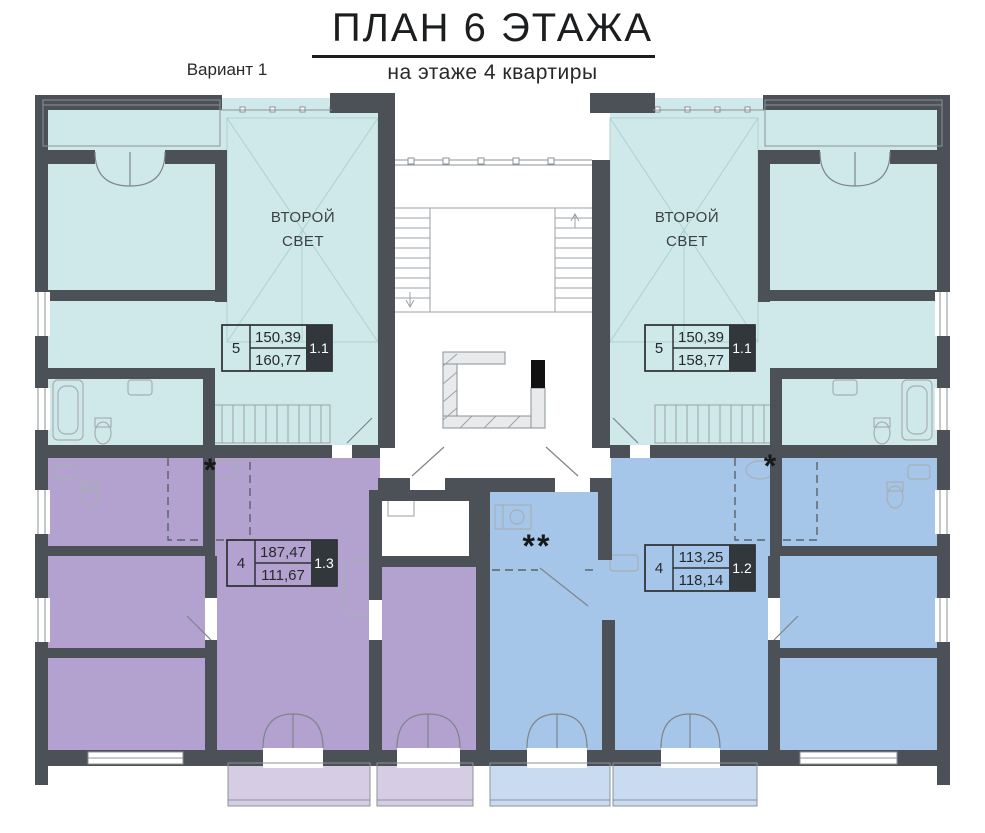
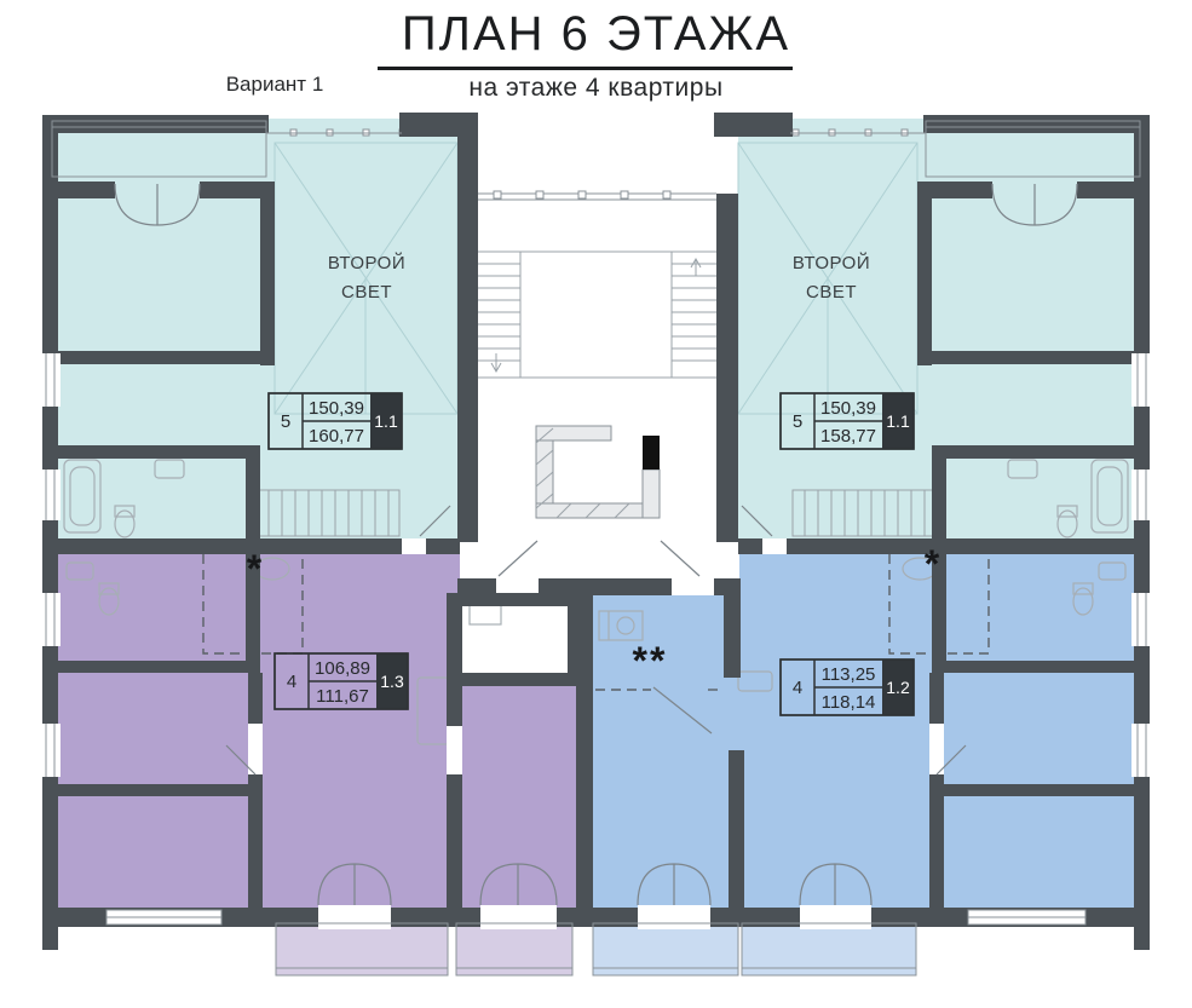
  ПЛАН 6 ЭТАЖА
  на этаже 4 квартиры
  Вариант 1
  ВТОРОЙ
  СВЕТ
  ВТОРОЙ
  СВЕТ
  *
  *
  **
  5
  150,39
  160,77
  1.1
  5
  150,39
  158,77
  1.1
  4
- 187,47
+ 106,89
  111,67
  1.3
  4
  113,25
  118,14
  1.2
